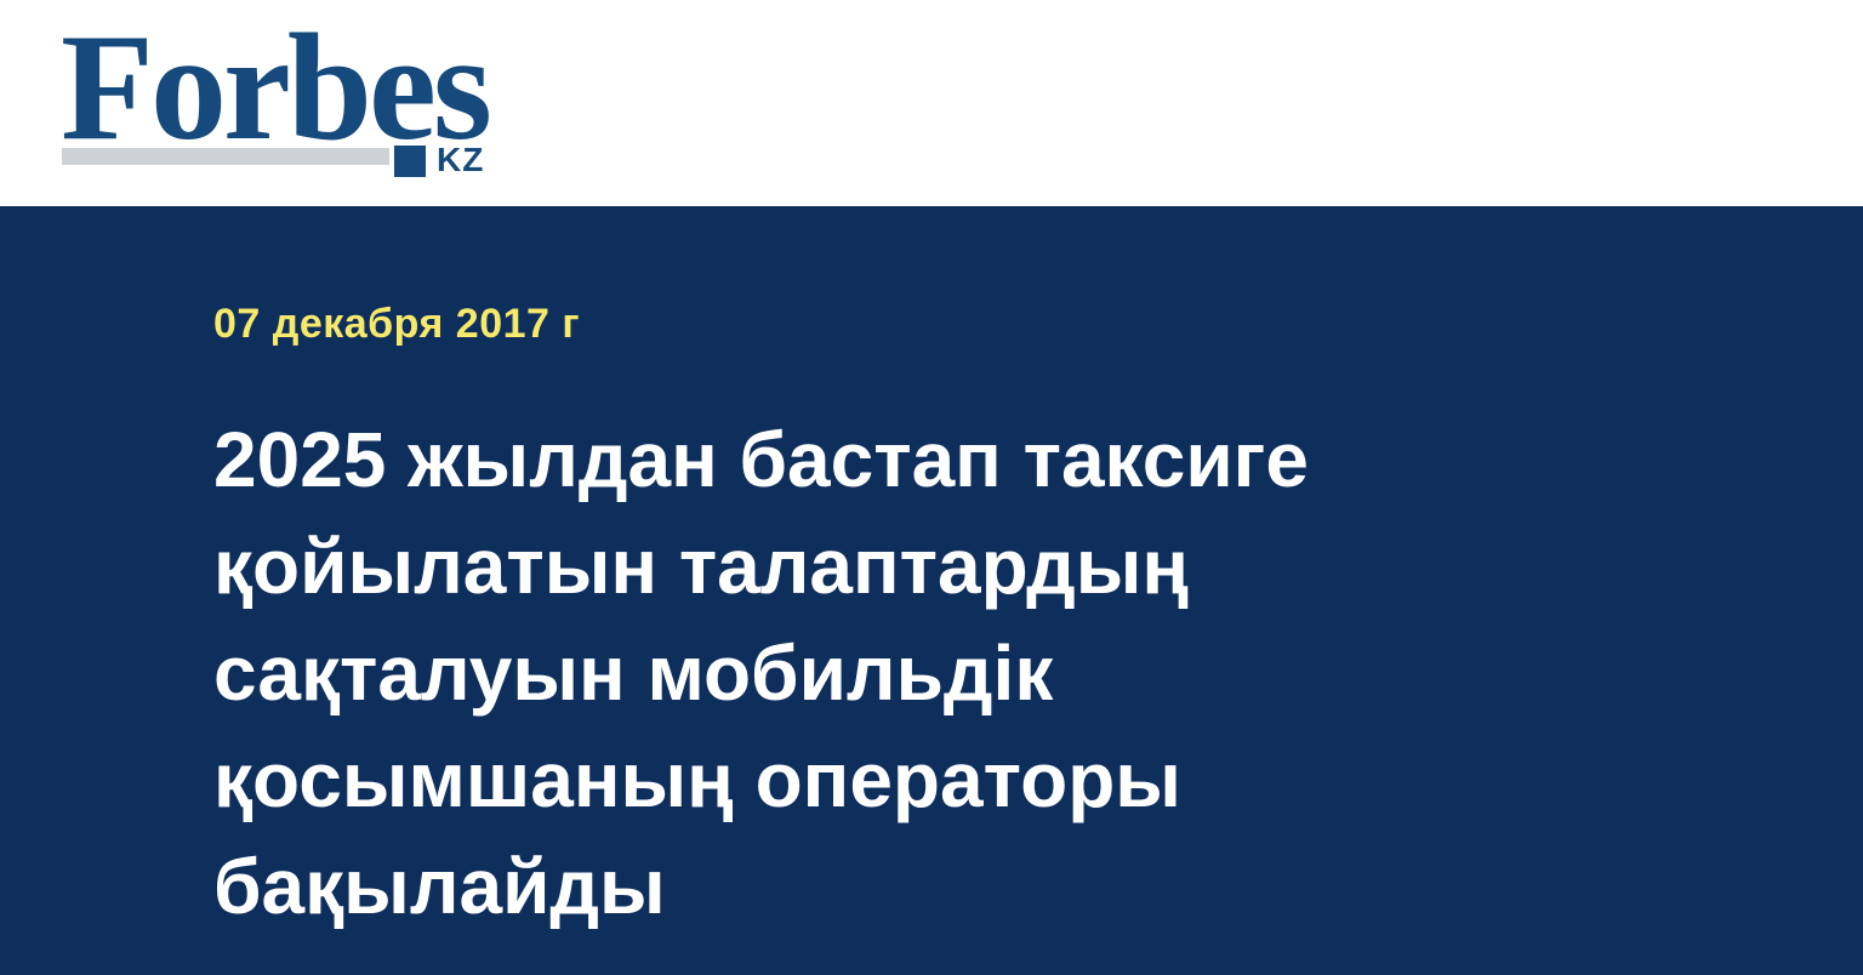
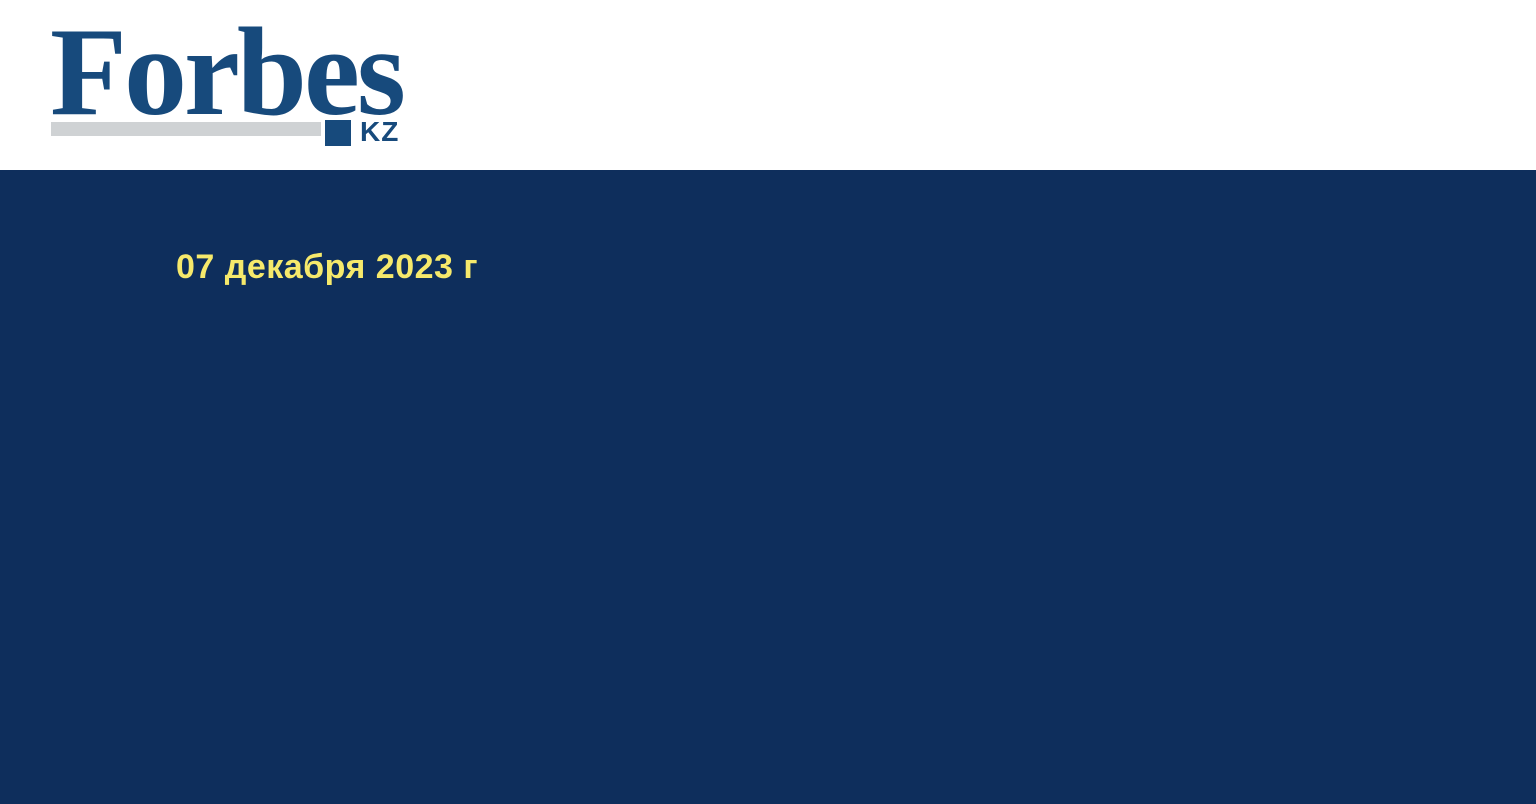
  Forbes
  KZ
- 07 декабря 2017 г
+ 07 декабря 2023 г
- 2025 жылдан бастап таксиге қойылатын талаптардың сақталуын мобильдік қосымшаның операторы бақылайды
